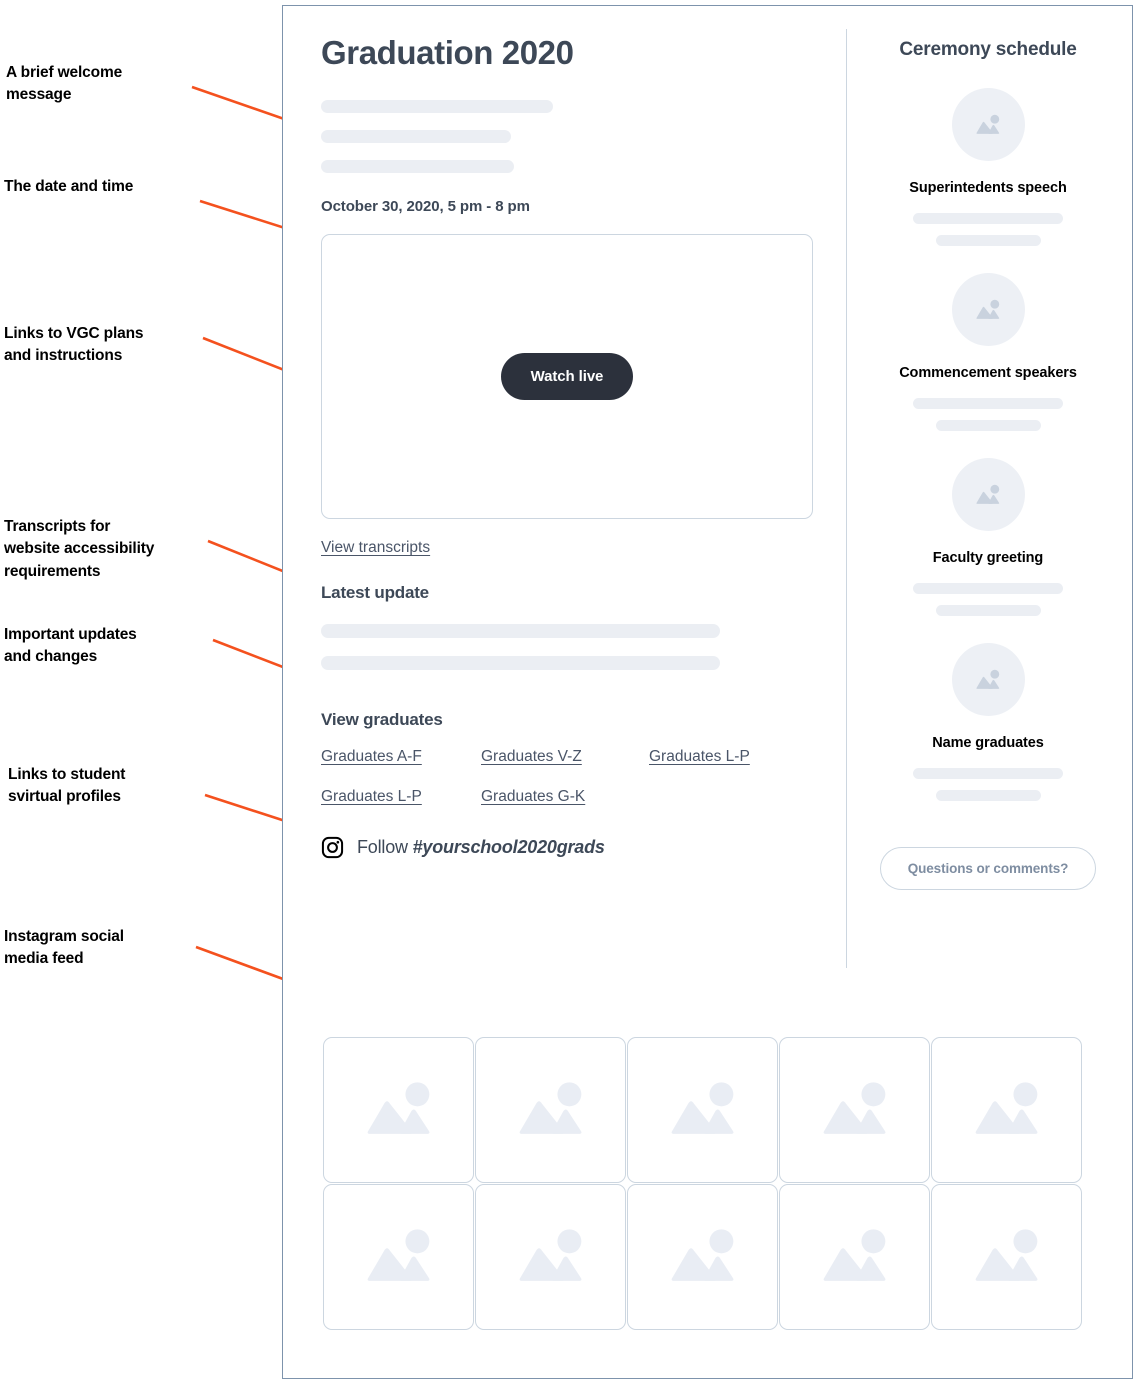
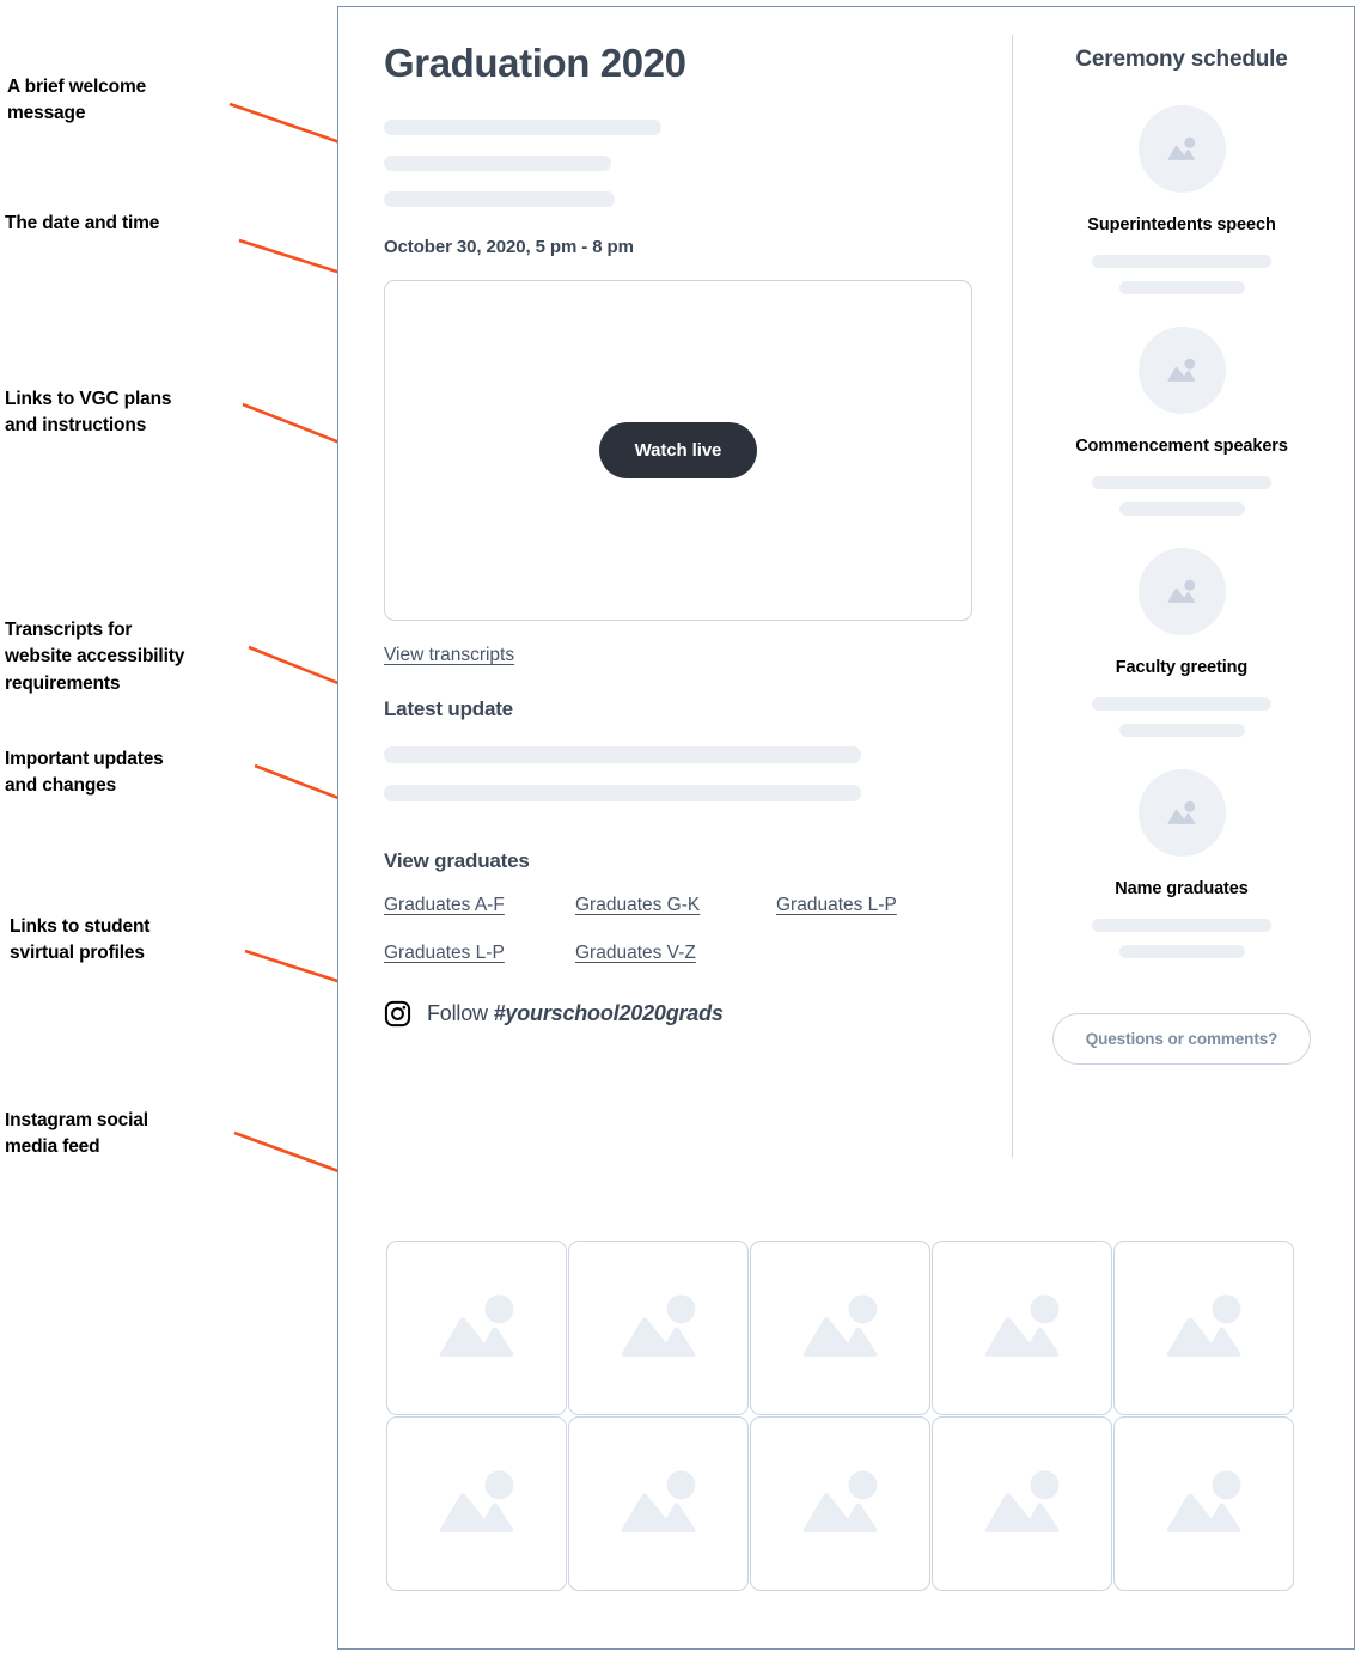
  A brief welcome
  message
  The date and time
  Links to VGC plans
  and instructions
  Transcripts for
  website accessibility
  requirements
  Important updates
  and changes
  Links to student
  svirtual profiles
  Instagram social
  media feed
  Graduation 2020
  October 30, 2020, 5 pm - 8 pm
  Watch live
  View transcripts
  Latest update
  View graduates
  Graduates A-F
- Graduates V-Z
+ Graduates G-K
  Graduates L-P
  Graduates L-P
- Graduates G-K
+ Graduates V-Z
  Follow #yourschool2020grads
  Ceremony schedule
  Superintedents speech
  Commencement speakers
  Faculty greeting
  Name graduates
  Questions or comments?
